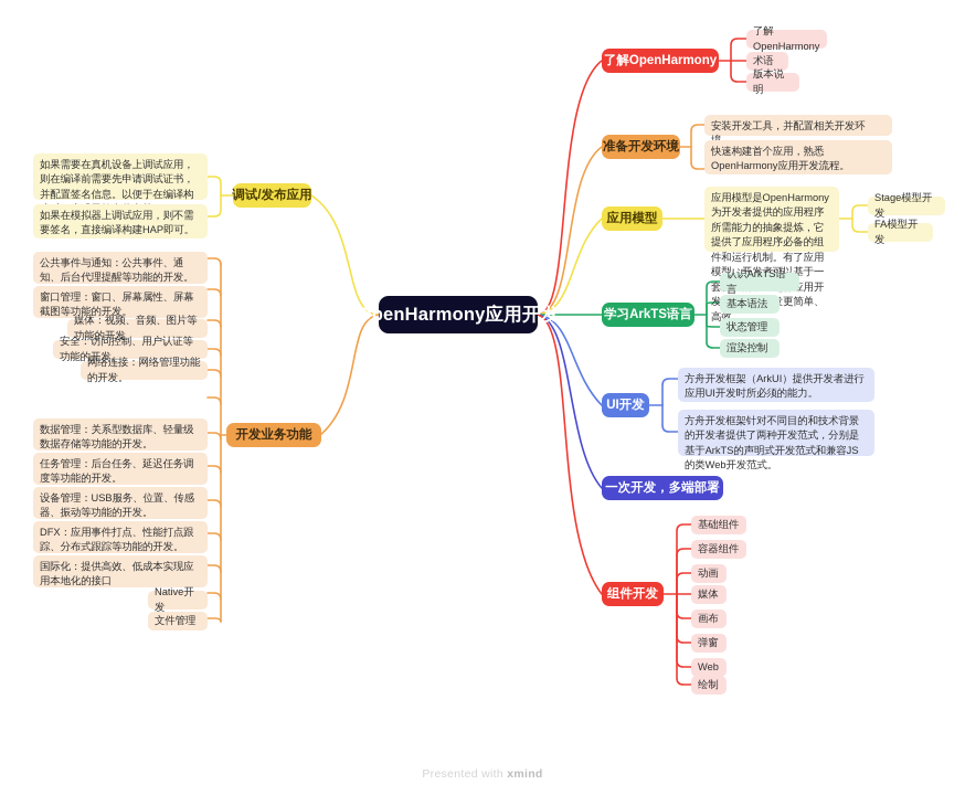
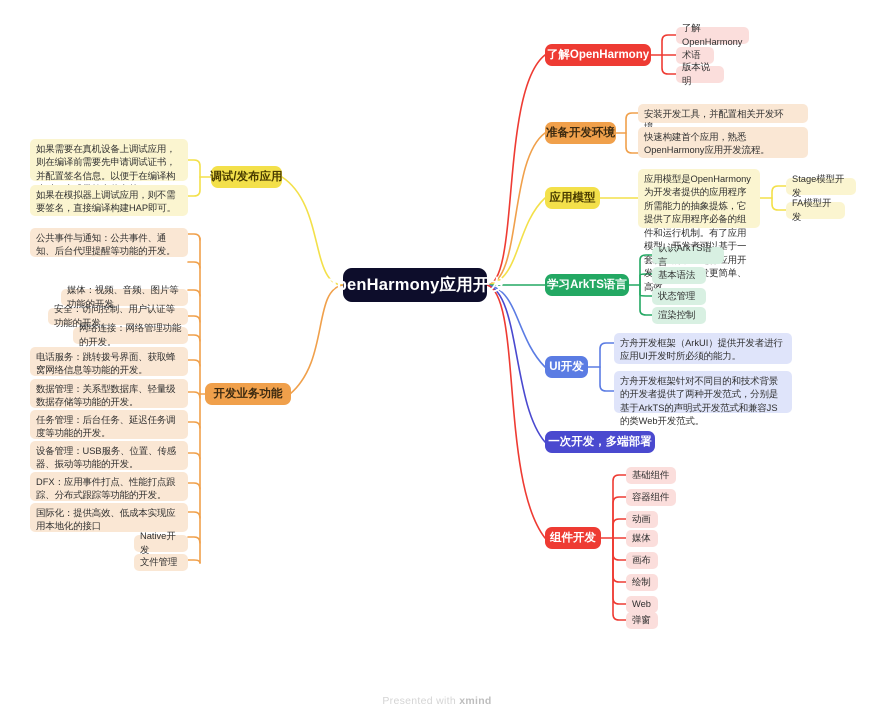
  OpenHarmony应用开发
  了解OpenHarmony
  了解OpenHarmony
  术语
  版本说明
  准备开发环境
  安装开发工具，并配置相关开发环
  快速构建首个应用，熟悉OpenHarmony应用开发流程。
  应用模型
  应用模型是OpenHarmony为开发者提供的应用程序所需能力的抽象提炼，它提供了应用程序必备的组件和运行机制。有了应用模基于一套用开发更简单、高效
  Stage模型开发
  FA模型开发
  学习ArkTS语言
  认识ArkTS语言
  基本语法
  状态管理
  渲染控制
  UI开发
  方舟开发框架（ArkUI）提供开发者进行应用UI开发时所必须的能力。
  方舟开发框架针对不同目的和技术背景的开发者提供了两种开发范式，分别是基于ArkTS的声明式开发范式和兼容JS的类Web开发范式。
  一次开发，多端部署
  组件开发
  基础组件
  容器组件
  动画
  媒体
  画布
- 弹窗
+ 绘制
  Web
- 绘制
+ 弹窗
  调试/发布应用
  如果需要在真机设备上调试应用，则在编译前需要先申请调试证书，并配置签名信息。以便于在编译构
  如果在模拟器上调试应用，则不需要签名，直接编译构建HAP即可。
  开发业务功能
  公共事件与通知：公共事件、通知、后台代理提醒等功能的开发。
- 窗口管理：窗口、屏幕属性、屏幕截图等功能的开发。
  媒体：视频、音频、图片等功能的开发。
  安全：访问控制、用户认证等功能的开发。
  网络连接：网络管理功能的开发。
+ 电话服务：跳转拨号界面、获取蜂窝网络信息等功能的开发。
  数据管理：关系型数据库、轻量级数据存储等功能的开发。
  任务管理：后台任务、延迟任务调度等功能的开发。
  设备管理：USB服务、位置、传感器、振动等功能的开发。
  DFX：应用事件打点、性能打点跟踪、分布式跟踪等功能的开发。
  国际化：提供高效、低成本实现应用本地化的接口
  Native开发
  文件管理
  Presented with xmind
